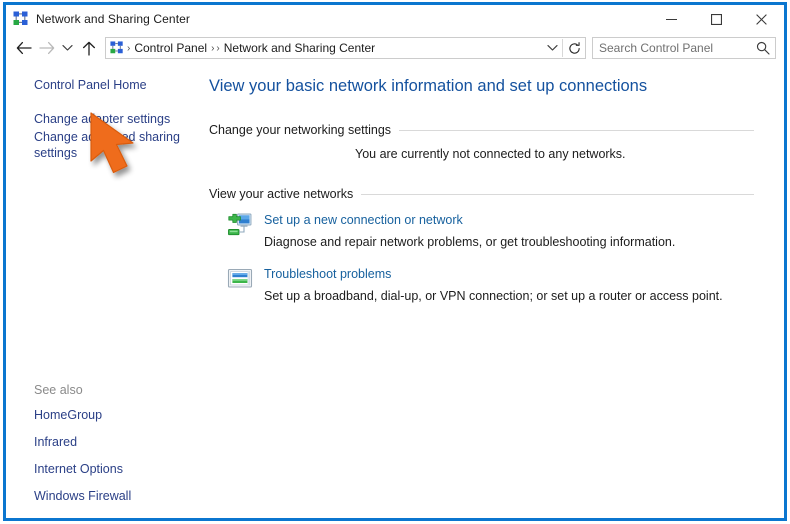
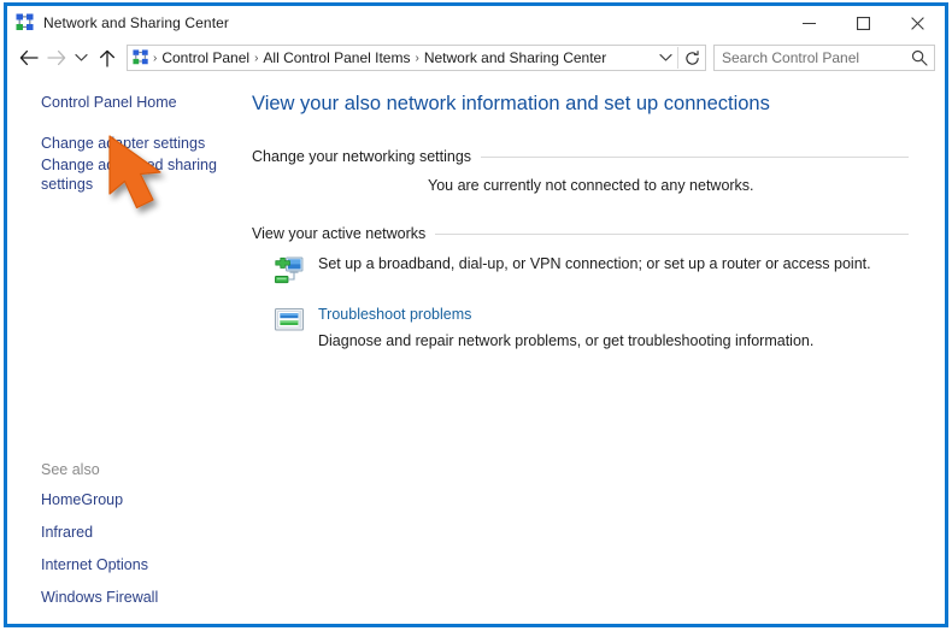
  Network and Sharing Center
  ›
  Control Panel
  ›
+ All Control Panel Items
  ›
  Network and Sharing Center
  Search Control Panel
  Control Panel Home
  Change apter settings
  Change ad sharing settings
  See also
  HomeGroup
  Infrared
  Internet Options
  Windows Firewall
- View your basic network information and set up connections
+ View your also network information and set up connections
  Change your networking settings
  You are currently not connected to any networks.
  View your active networks
- Set up a new connection or network
- Diagnose and repair network problems, or get troubleshooting information.
+ Set up a broadband, dial-up, or VPN connection; or set up a router or access point.
  Troubleshoot problems
- Set up a broadband, dial-up, or VPN connection; or set up a router or access point.
+ Diagnose and repair network problems, or get troubleshooting information.
